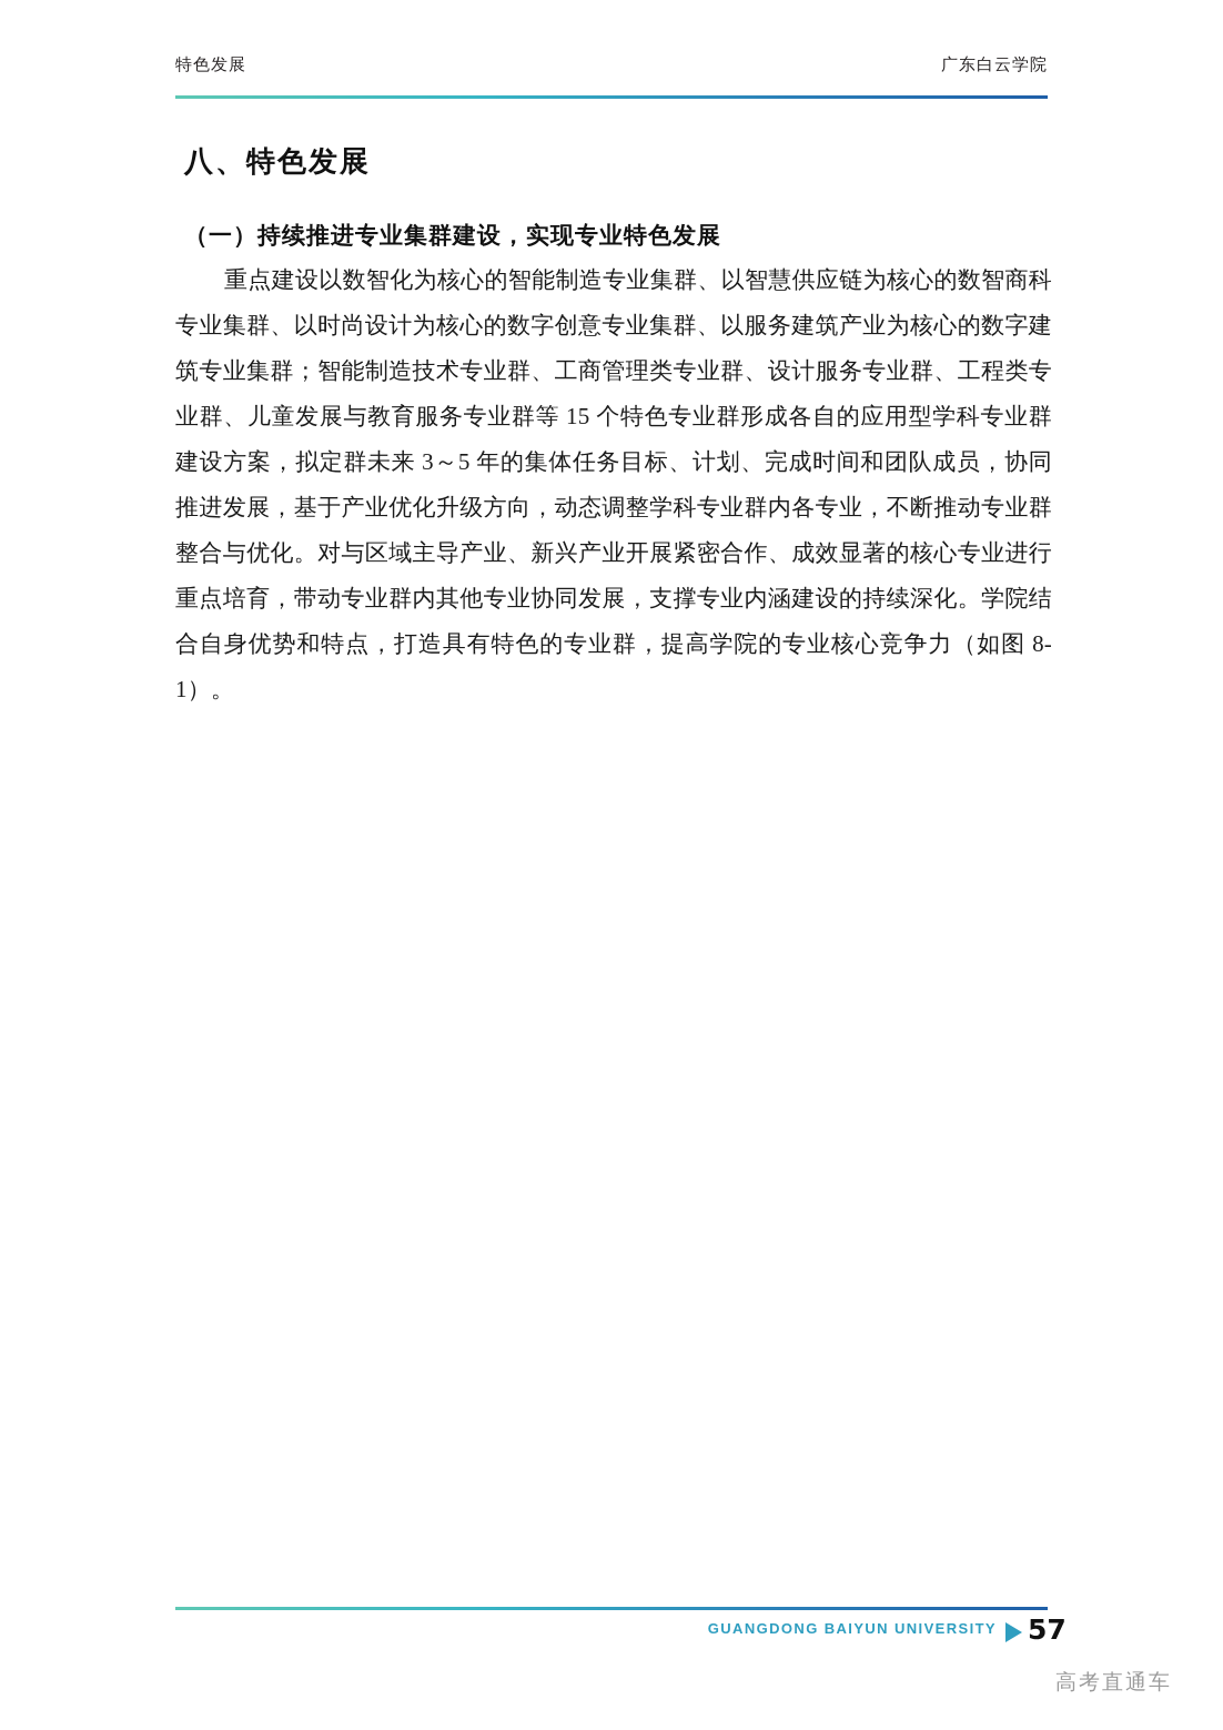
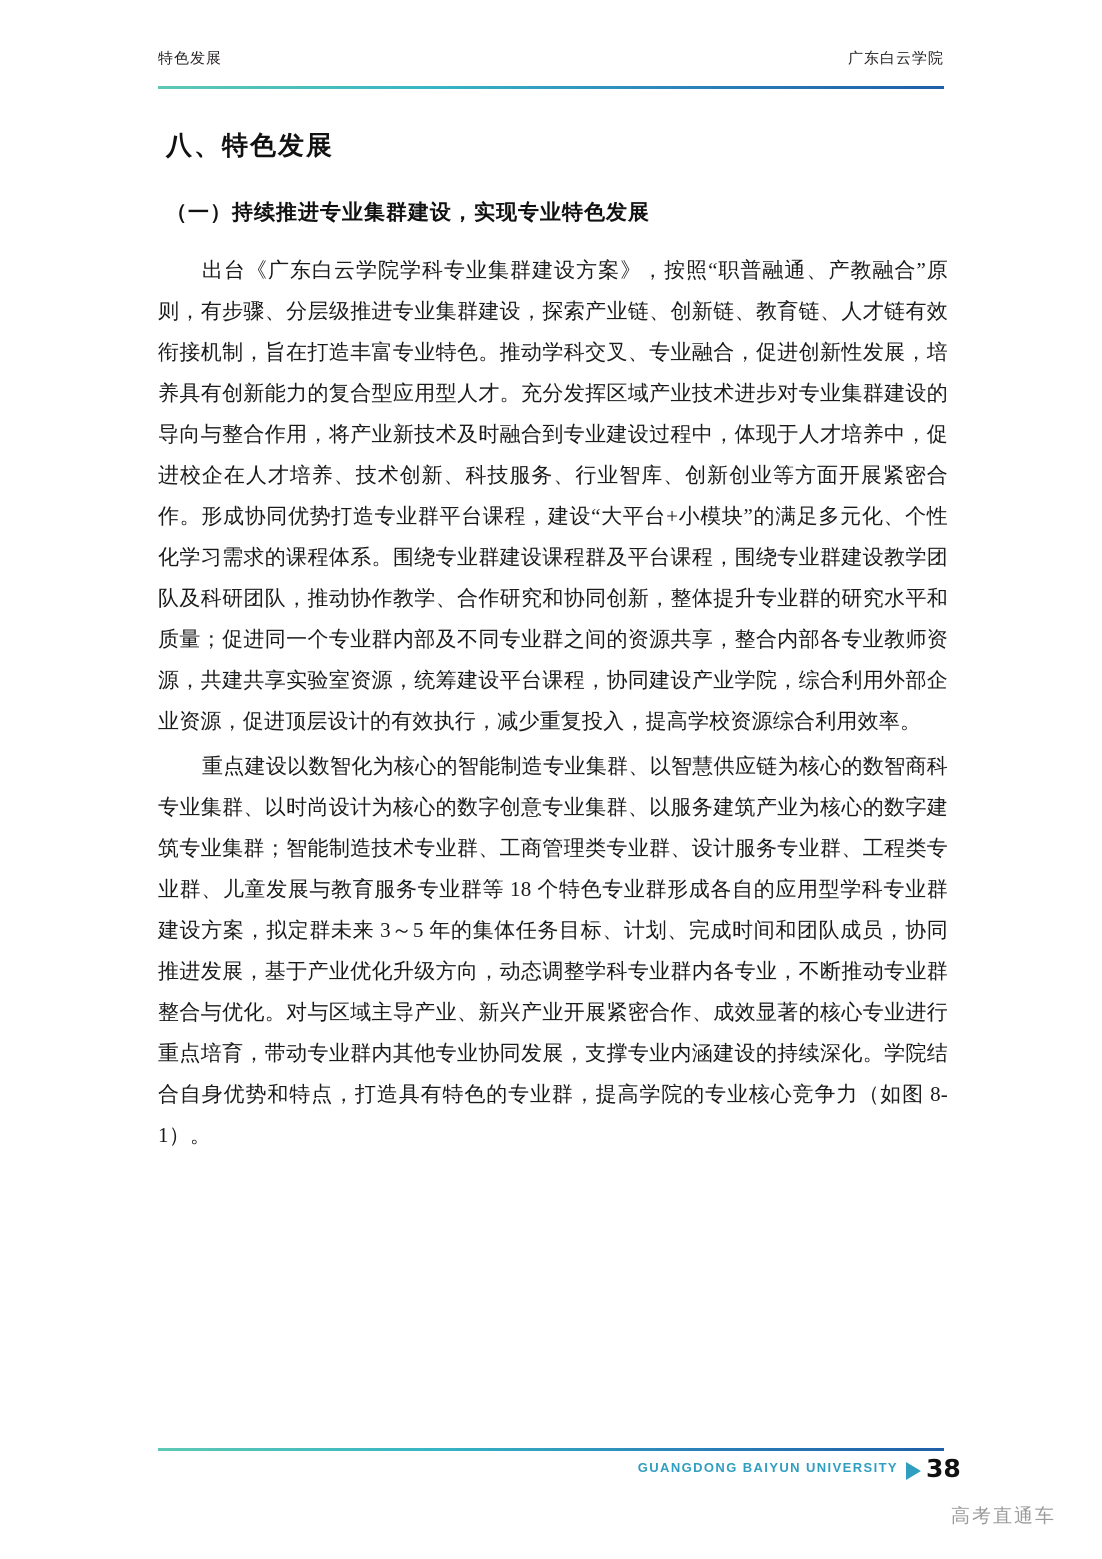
  特色发展
  广东白云学院
  八、特色发展
  （一）持续推进专业集群建设，实现专业特色发展
+ 出台《广东白云学院学科专业集群建设方案》，按照“职普融通、产教融合”原则，有步骤、分层级推进专业集群建设，探索产业链、创新链、教育链、人才链有效衔接机制，旨在打造丰富专业特色。推动学科交叉、专业融合，促进创新性发展，培养具有创新能力的复合型应用型人才。充分发挥区域产业技术进步对专业集群建设的导向与整合作用，将产业新技术及时融合到专业建设过程中，体现于人才培养中，促进校企在人才培养、技术创新、科技服务、行业智库、创新创业等方面开展紧密合作。形成协同优势打造专业群平台课程，建设“大平台+小模块”的满足多元化、个性化学习需求的课程体系。围绕专业群建设课程群及平台课程，围绕专业群建设教学团队及科研团队，推动协作教学、合作研究和协同创新，整体提升专业群的研究水平和质量；促进同一个专业群内部及不同专业群之间的资源共享，整合内部各专业教师资源，共建共享实验室资源，统筹建设平台课程，协同建设产业学院，综合利用外部企业资源，促进顶层设计的有效执行，减少重复投入，提高学校资源综合利用效率。
- 重点建设以数智化为核心的智能制造专业集群、以智慧供应链为核心的数智商科专业集群、以时尚设计为核心的数字创意专业集群、以服务建筑产业为核心的数字建筑专业集群；智能制造技术专业群、工商管理类专业群、设计服务专业群、工程类专业群、儿童发展与教育服务专业群等 15 个特色专业群形成各自的应用型学科专业群建设方案，拟定群未来 3～5 年的集体任务目标、计划、完成时间和团队成员，协同推进发展，基于产业优化升级方向，动态调整学科专业群内各专业，不断推动专业群整合与优化。对与区域主导产业、新兴产业开展紧密合作、成效显著的核心专业进行重点培育，带动专业群内其他专业协同发展，支撑专业内涵建设的持续深化。学院结合自身优势和特点，打造具有特色的专业群，提高学院的专业核心竞争力（如图 8-1）。
+ 重点建设以数智化为核心的智能制造专业集群、以智慧供应链为核心的数智商科专业集群、以时尚设计为核心的数字创意专业集群、以服务建筑产业为核心的数字建筑专业集群；智能制造技术专业群、工商管理类专业群、设计服务专业群、工程类专业群、儿童发展与教育服务专业群等 18 个特色专业群形成各自的应用型学科专业群建设方案，拟定群未来 3～5 年的集体任务目标、计划、完成时间和团队成员，协同推进发展，基于产业优化升级方向，动态调整学科专业群内各专业，不断推动专业群整合与优化。对与区域主导产业、新兴产业开展紧密合作、成效显著的核心专业进行重点培育，带动专业群内其他专业协同发展，支撑专业内涵建设的持续深化。学院结合自身优势和特点，打造具有特色的专业群，提高学院的专业核心竞争力（如图 8-1）。
  GUANGDONG BAIYUN UNIVERSITY
- 57
+ 38
  高考直通车
